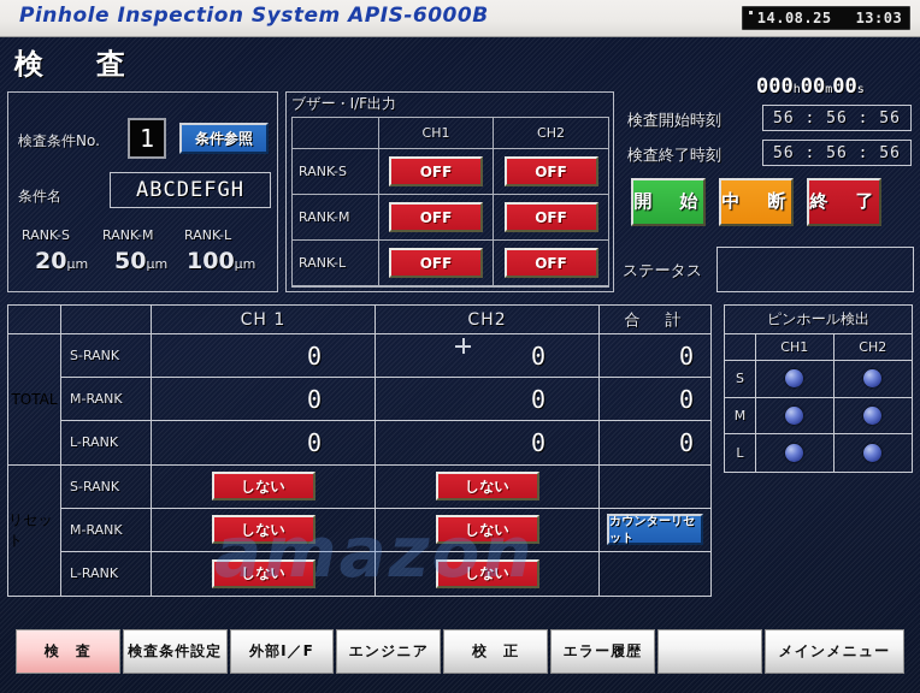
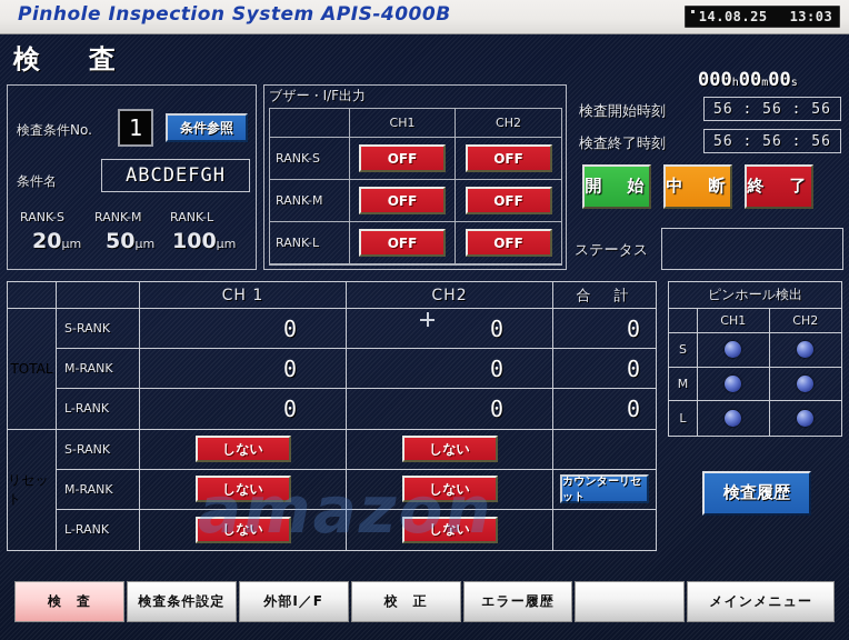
- Pinhole Inspection System APIS-6000B
+ Pinhole Inspection System APIS-4000B
  14.08.25
  13:03
  検 査
  検査条件No.
  1
  条件参照
  条件名
  ABCDEFGH
  RANK-S
  RANK-M
  RANK-L
  20μm
  50μm
  100μm
  ブザー・I/F出力
  CH1
  CH2
  RANK-S
  OFF
  OFF
  RANK-M
  OFF
  OFF
  RANK-L
  OFF
  OFF
  000h00m00s
  検査開始時刻
  56 : 56 : 56
  検査終了時刻
  56 : 56 : 56
  開 始
  中 断
  終 了
  ステータス
  CH 1
  CH2
  合 計
  TOTAL
  S-RANK
  0
  0
  0
  M-RANK
  0
  0
  0
  L-RANK
  0
  0
  0
  リセット
  S-RANK
  しない
  しない
  M-RANK
  しない
  しない
  カウンターリセット
  L-RANK
  しない
  しない
  ピンホール検出
  CH1
  CH2
  S
  M
  L
+ 検査履歴
  amazon
  検 査
  検査条件設定
  外部I／F
- エンジニア
  校 正
  エラー履歴
  メインメニュー
